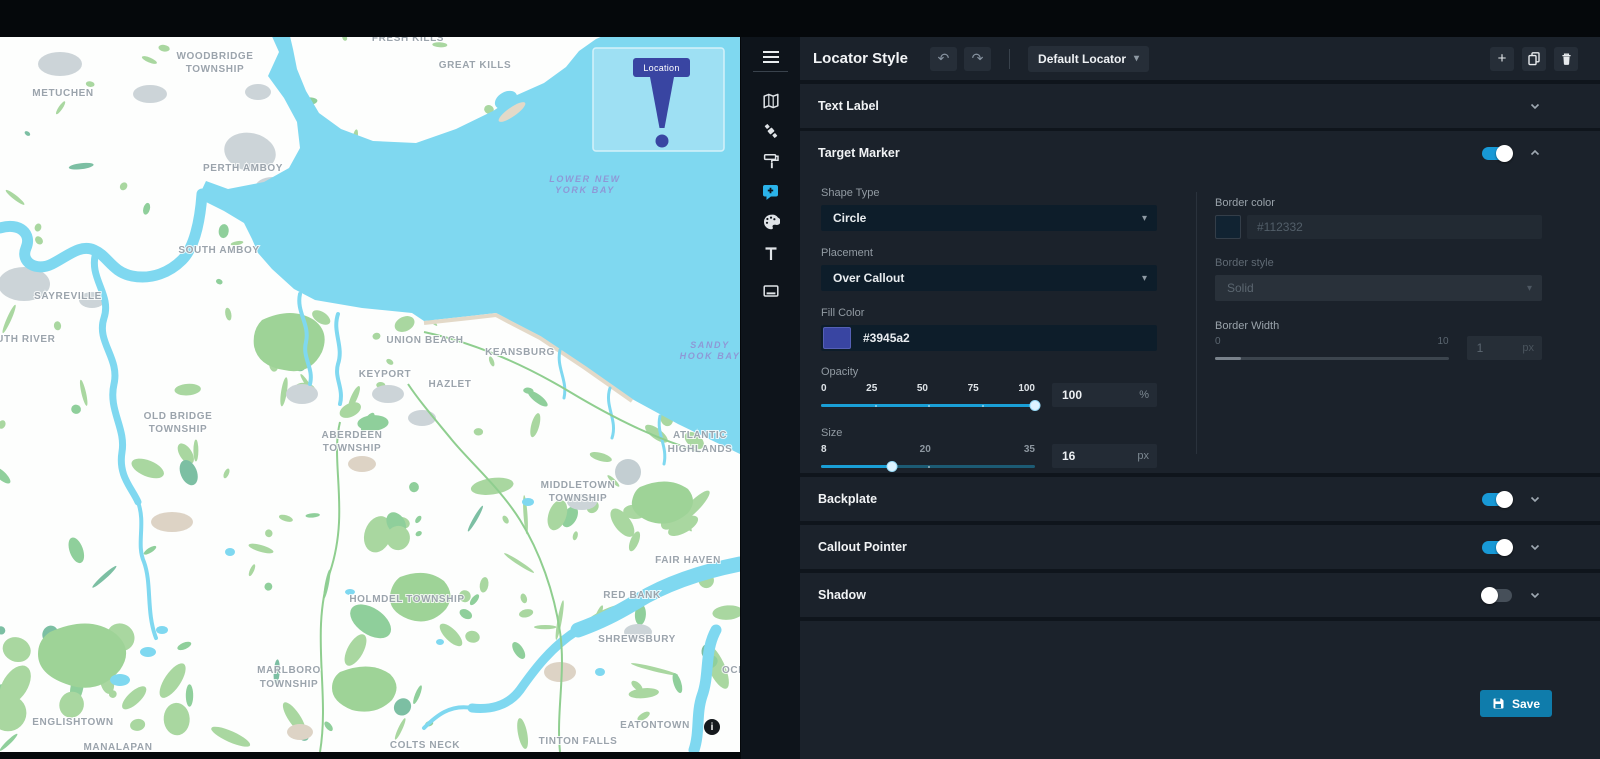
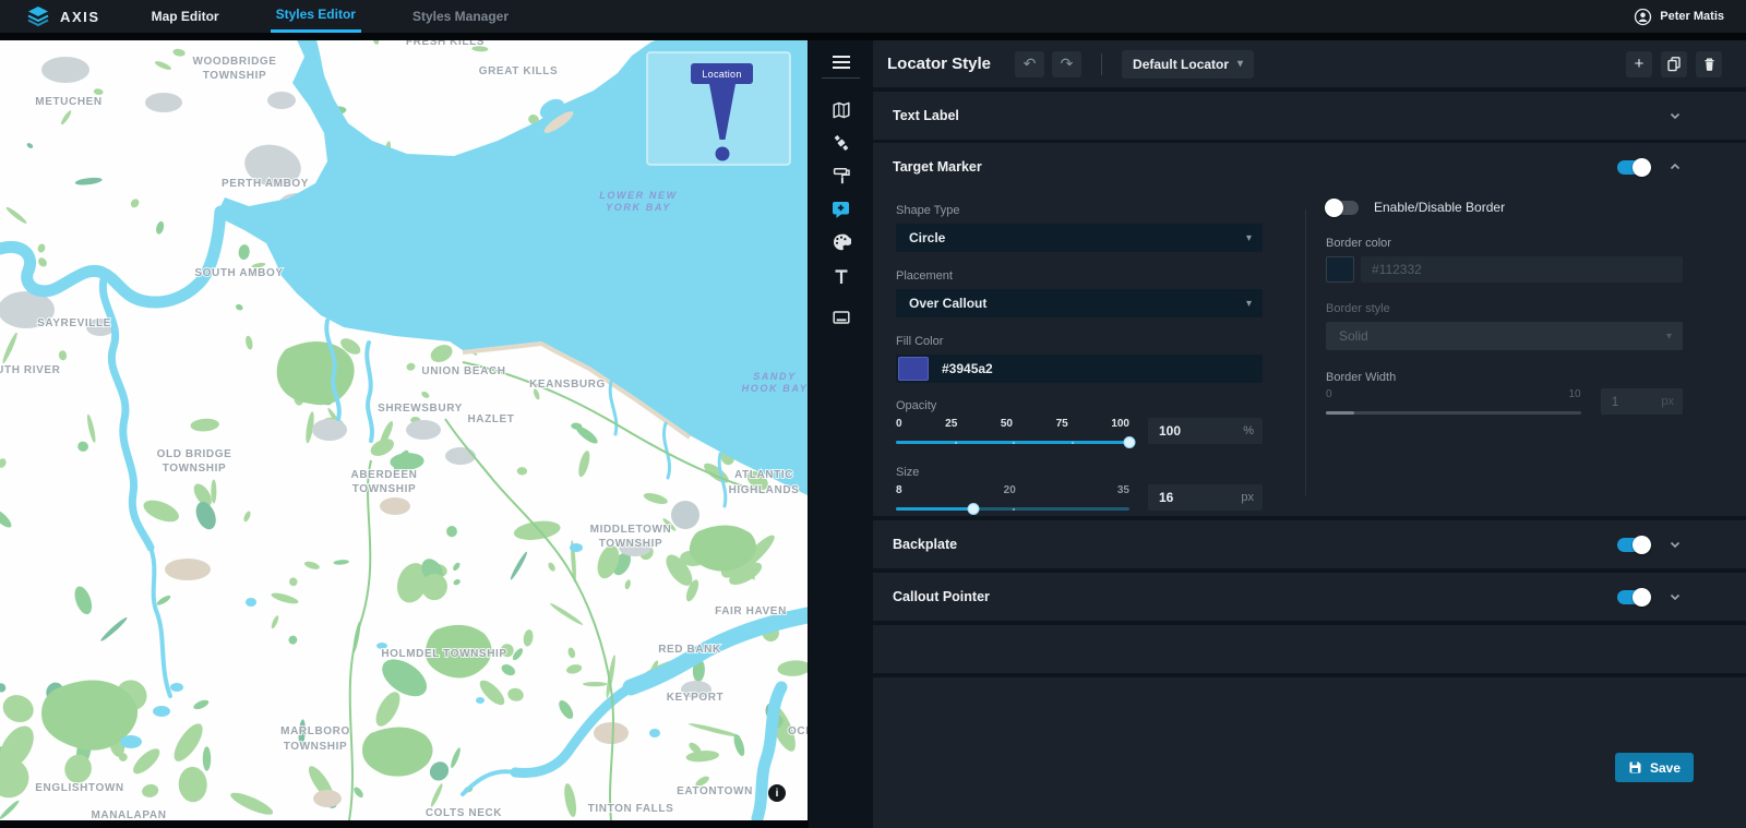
+ AXIS
+ Map Editor
+ Styles Editor
+ Styles Manager
+ Peter Matis
  FRESH KILLS
  GREAT KILLS
  WOODBRIDGE
  TOWNSHIP
  METUCHEN
  PERTH AMBOY
  SOUTH AMBOY
  SAYREVILLE
  UTH RIVER
  OLD BRIDGE
  TOWNSHIP
  ABERDEEN
  TOWNSHIP
  UNION BEACH
  KEANSBURG
- KEYPORT
+ SHREWSBURY
  HAZLET
  MIDDLETOWN
  TOWNSHIP
  ATLANTIC
  HIGHLANDS
  FAIR HAVEN
  RED BANK
- SHREWSBURY
+ KEYPORT
  HOLMDEL TOWNSHIP
  MARLBORO
  TOWNSHIP
  EATONTOWN
  TINTON FALLS
  COLTS NECK
  ENGLISHTOWN
  MANALAPAN
  LOWER NEW
  YORK BAY
  SANDY
  HOOK BAY
  Location
  i
  Locator Style
  ↶
  ↷
  Default Locator
  ▾
  +
  Text Label
  Target Marker
  Shape Type
  Circle
  ▾
  Placement
  Over Callout
  ▾
  Fill Color
  #3945a2
  Opacity
  0
  25
  50
  75
  100
  100
  %
  Size
  8
  20
  35
  16
  px
+ Enable/Disable Border
  Border color
  #112332
  Border style
  Solid
  ▾
  Border Width
  0
  10
  1
  px
  Backplate
  Callout Pointer
- Shadow
  Save
